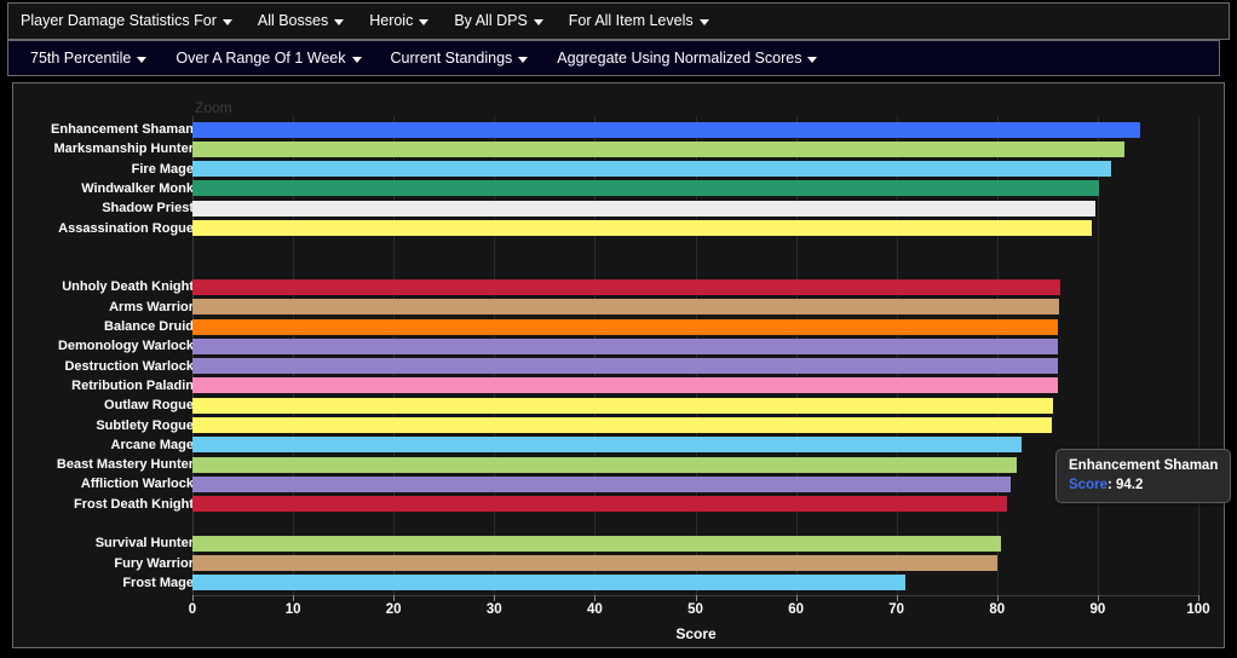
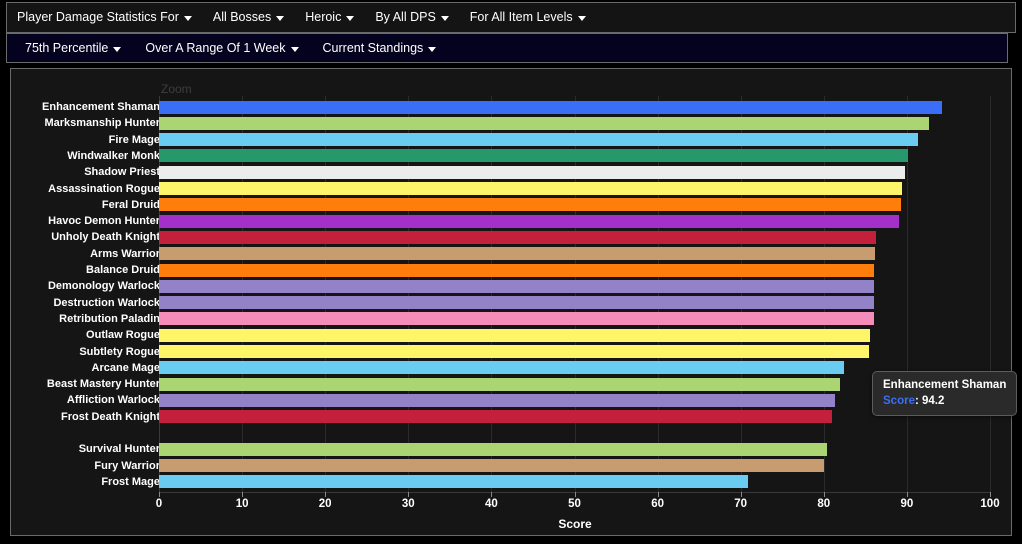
  Player Damage Statistics For
  All Bosses
  Heroic
  By All DPS
  For All Item Levels
  75th Percentile
  Over A Range Of 1 Week
  Current Standings
- Aggregate Using Normalized Scores
  Zoom
  Enhancement Shaman
  Marksmanship Hunter
  Fire Mage
  Windwalker Monk
  Shadow Pries
  Assassination Rogue
+ Feral Druid
+ Havoc Demon Hunter
  Unholy Death Knigh
  Arms Warrior
  Balance Druid
  Demonology Warlock
  Destruction Warlock
  Retribution Paladin
  Outlaw Rogue
  Subtlety Rogue
  Arcane Mage
  Beast Mastery Hunter
  Affliction Warlock
  Frost Death Knigh
  Survival Hunter
  Fury Warrior
  Frost Mage
  Score
  Enhancement Shaman
  Score: 94.2
  0
  10
  20
  30
  40
  50
  60
  70
  80
  90
  100
